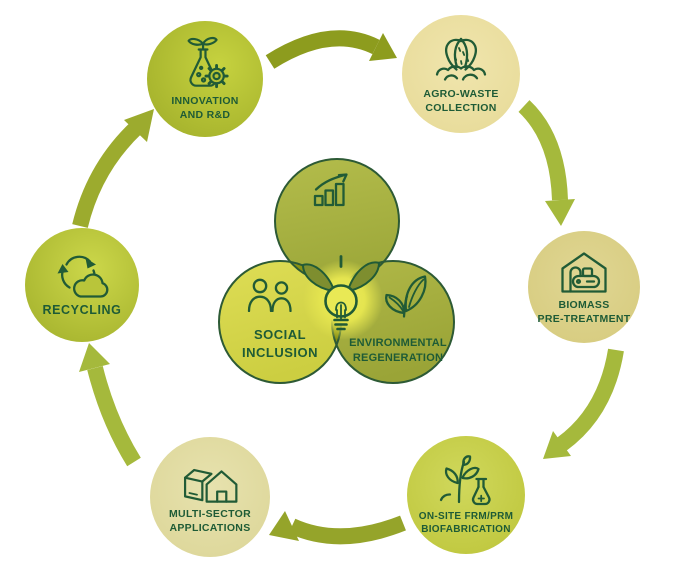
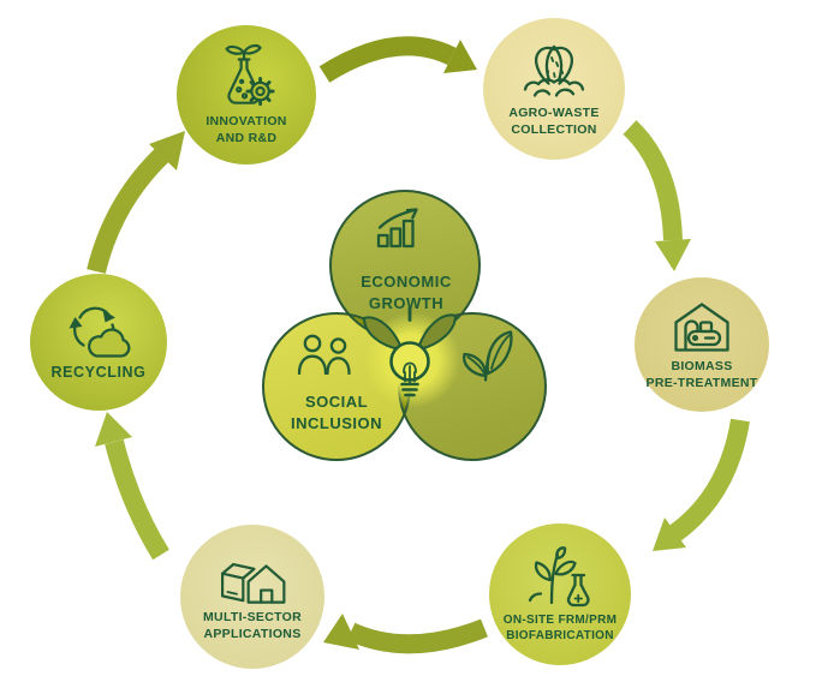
+ ECONOMIC
+ GROWTH
  SOCIAL
  INCLUSION
- ENVIRONMENTAL
- REGENERATION
  INNOVATION
  AND R&D
  AGRO-WASTE
  COLLECTION
  BIOMASS
  PRE-TREATMENT
  ON-SITE FRM/PRM
  BIOFABRICATION
  MULTI-SECTOR
  APPLICATIONS
  RECYCLING
